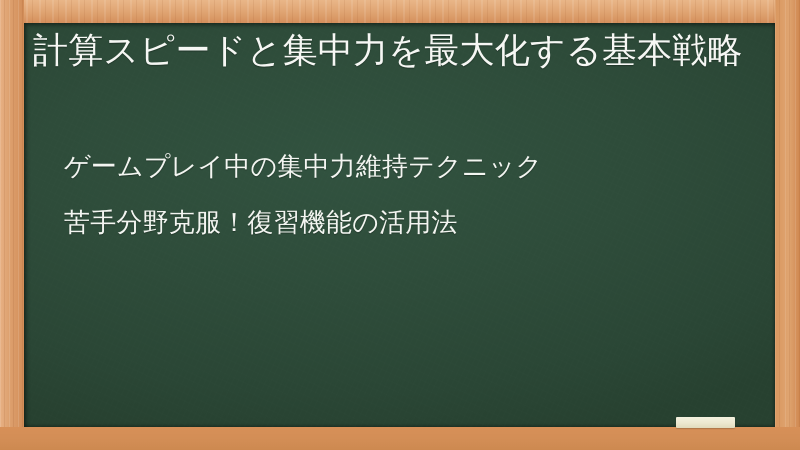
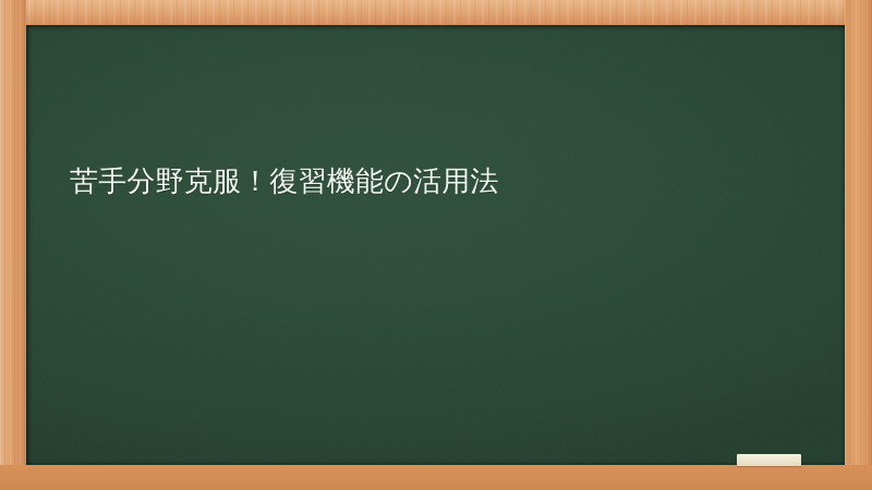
- 計算スピードと集中力を最大化する基本戦略
- ゲームプレイ中の集中力維持テクニック
  苦手分野克服！復習機能の活用法
